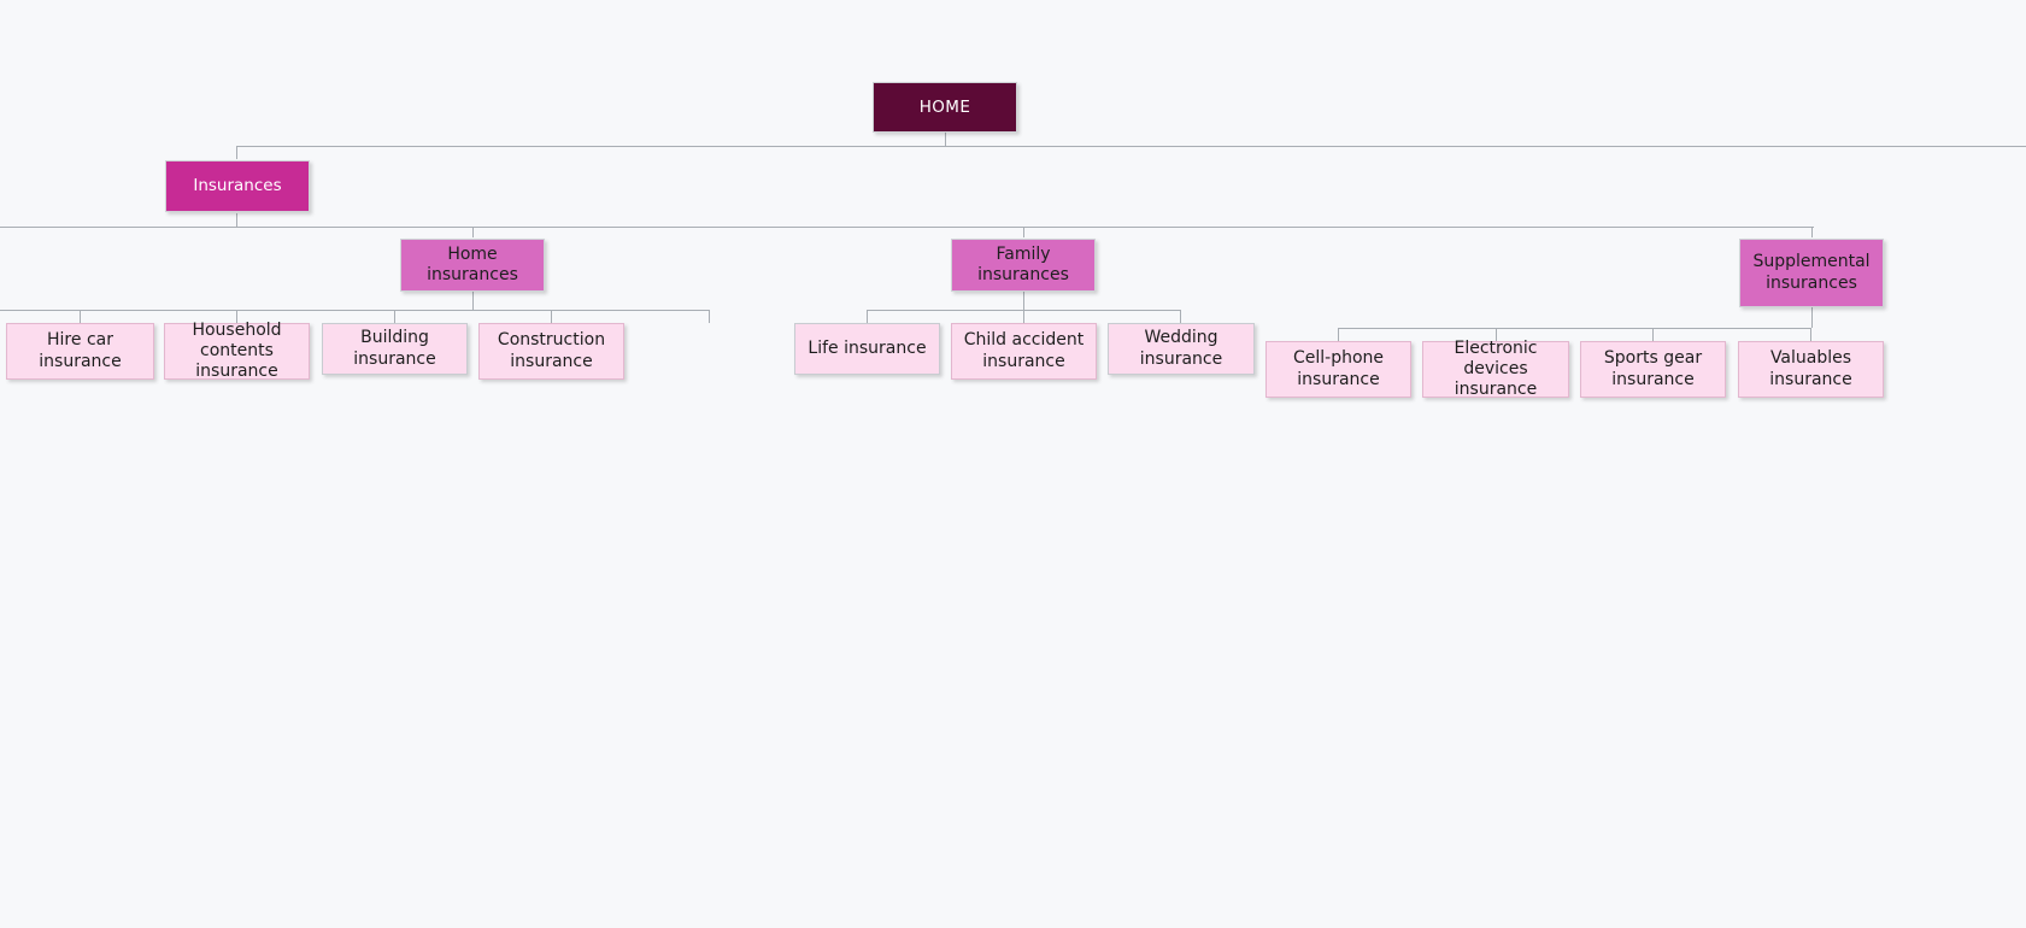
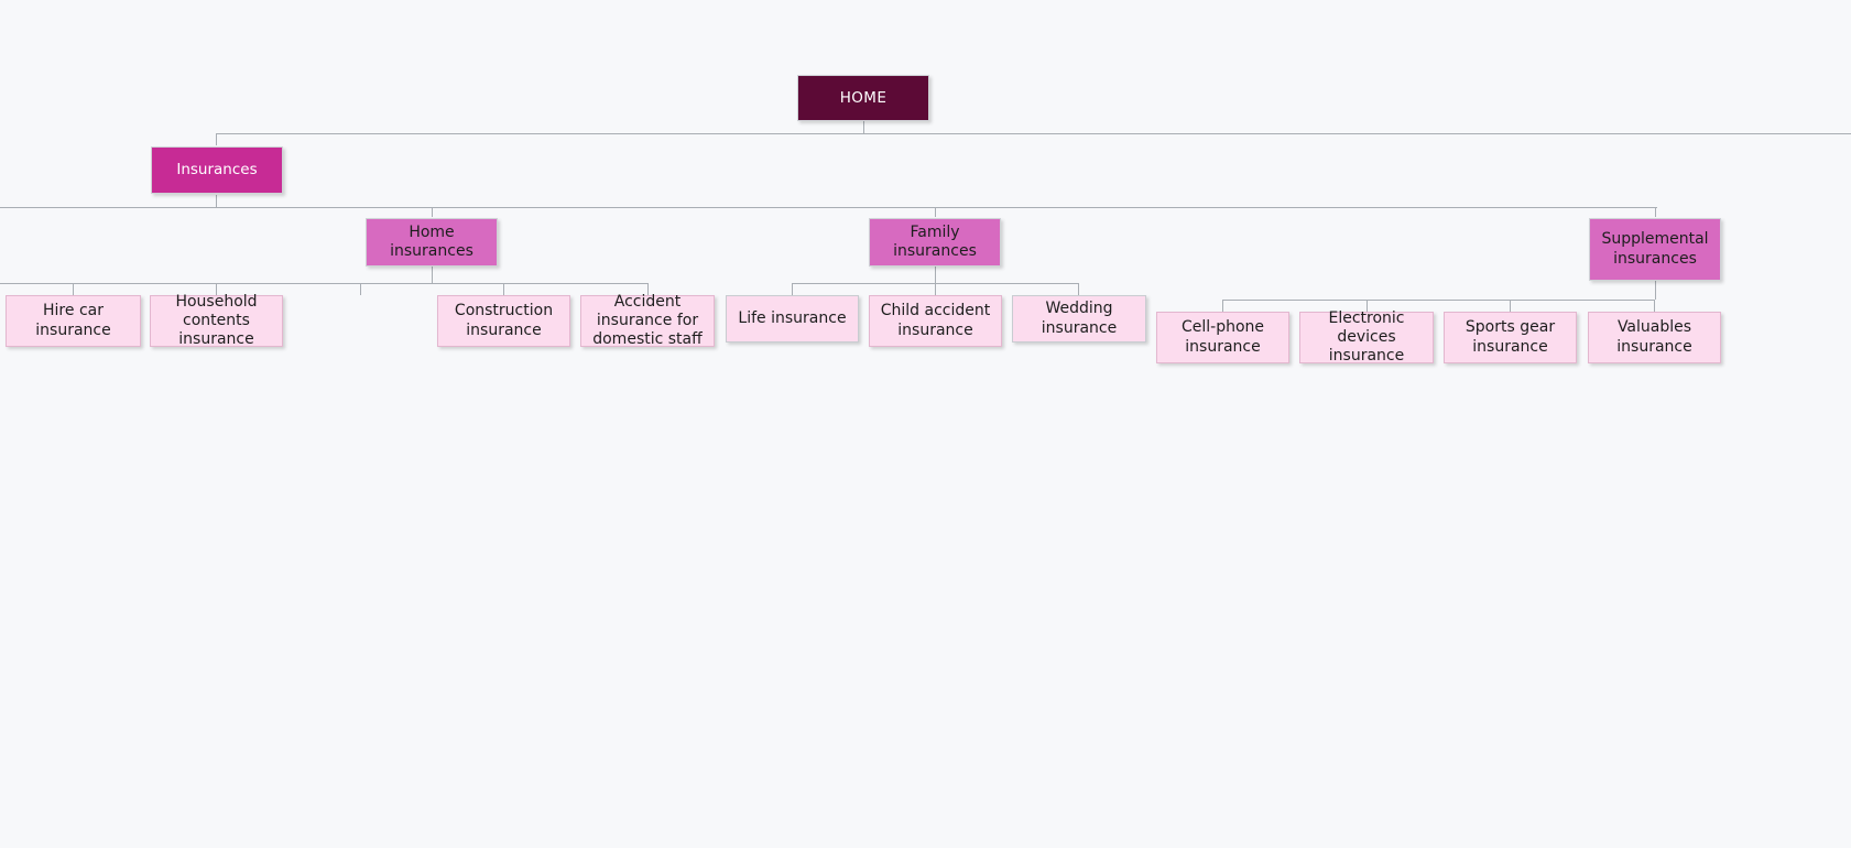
  HOME
  Insurances
  Home insurances
  Family insurances
  Supplemental insurances
  Hire car insurance
  Household contents insurance
- Building insurance
  Construction insurance
+ Accident insurance for domestic staff
  Life insurance
  Child accident insurance
  Wedding insurance
  Cell-phone insurance
  Electronic devices insurance
  Sports gear insurance
  Valuables insurance
